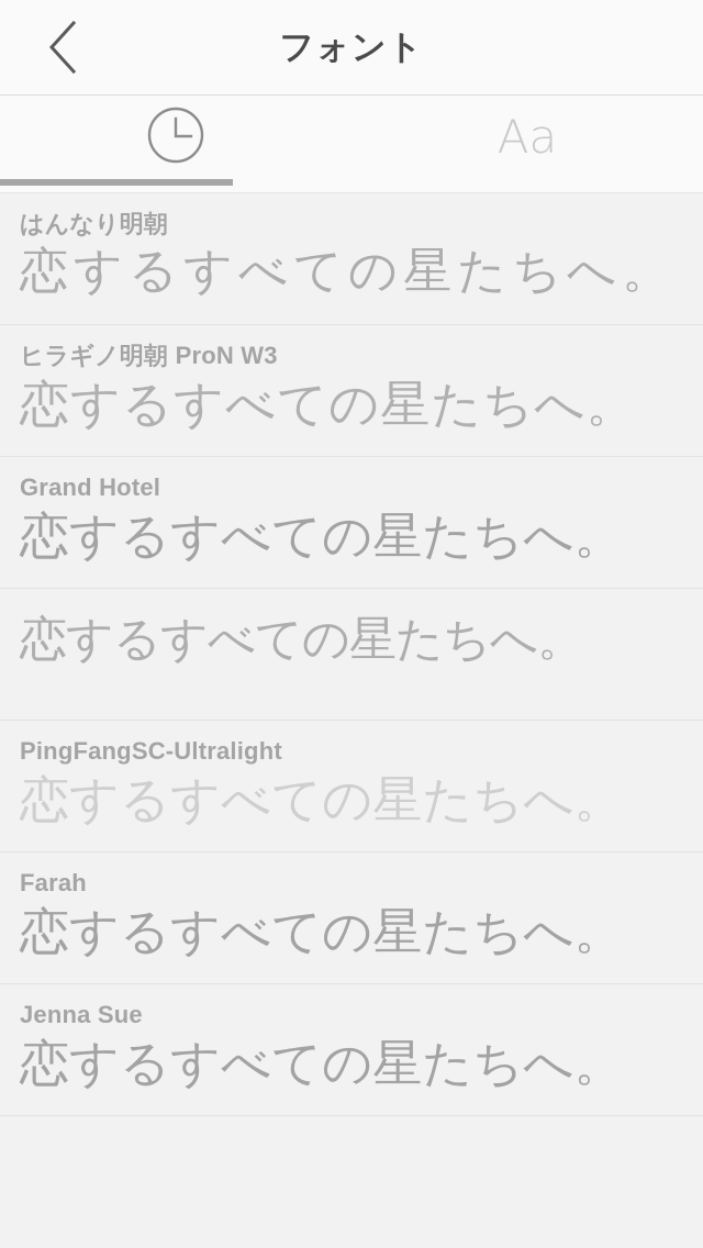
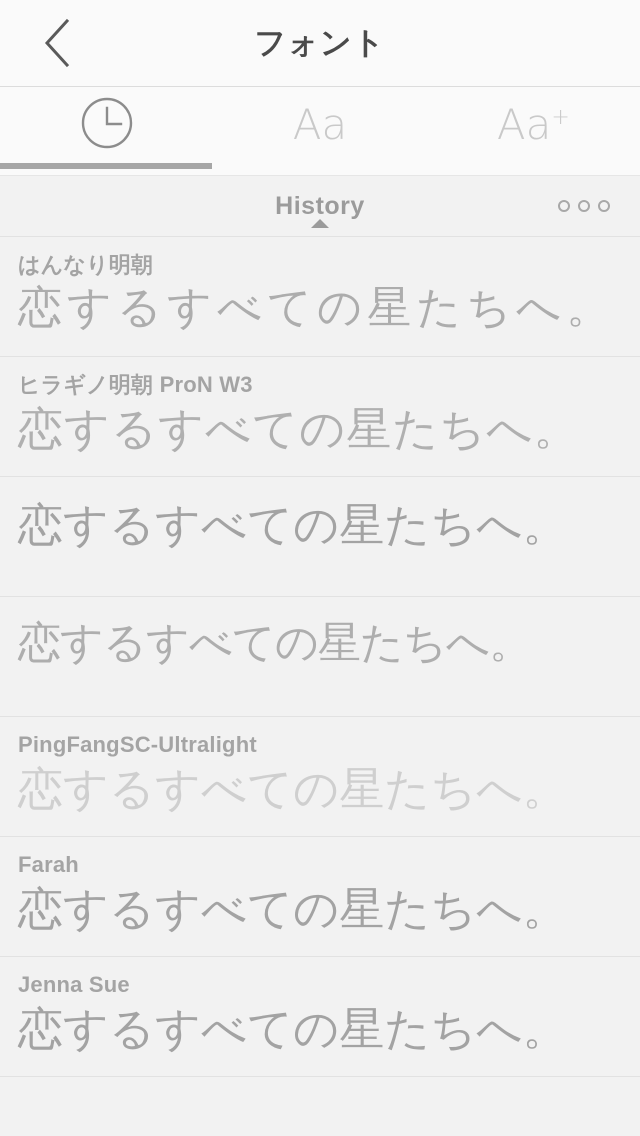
  フォント
  Aa
+ Aa+
+ History
  はんなり明朝
  恋するすべての星たちへ。
  ヒラギノ明朝 ProN W3
  恋するすべての星たちへ。
- Grand Hotel
  恋するすべての星たちへ。
  恋するすべての星たちへ。
  PingFangSC-Ultralight
  恋するすべての星たちへ。
  Farah
  恋するすべての星たちへ。
  Jenna Sue
  恋するすべての星たちへ。
